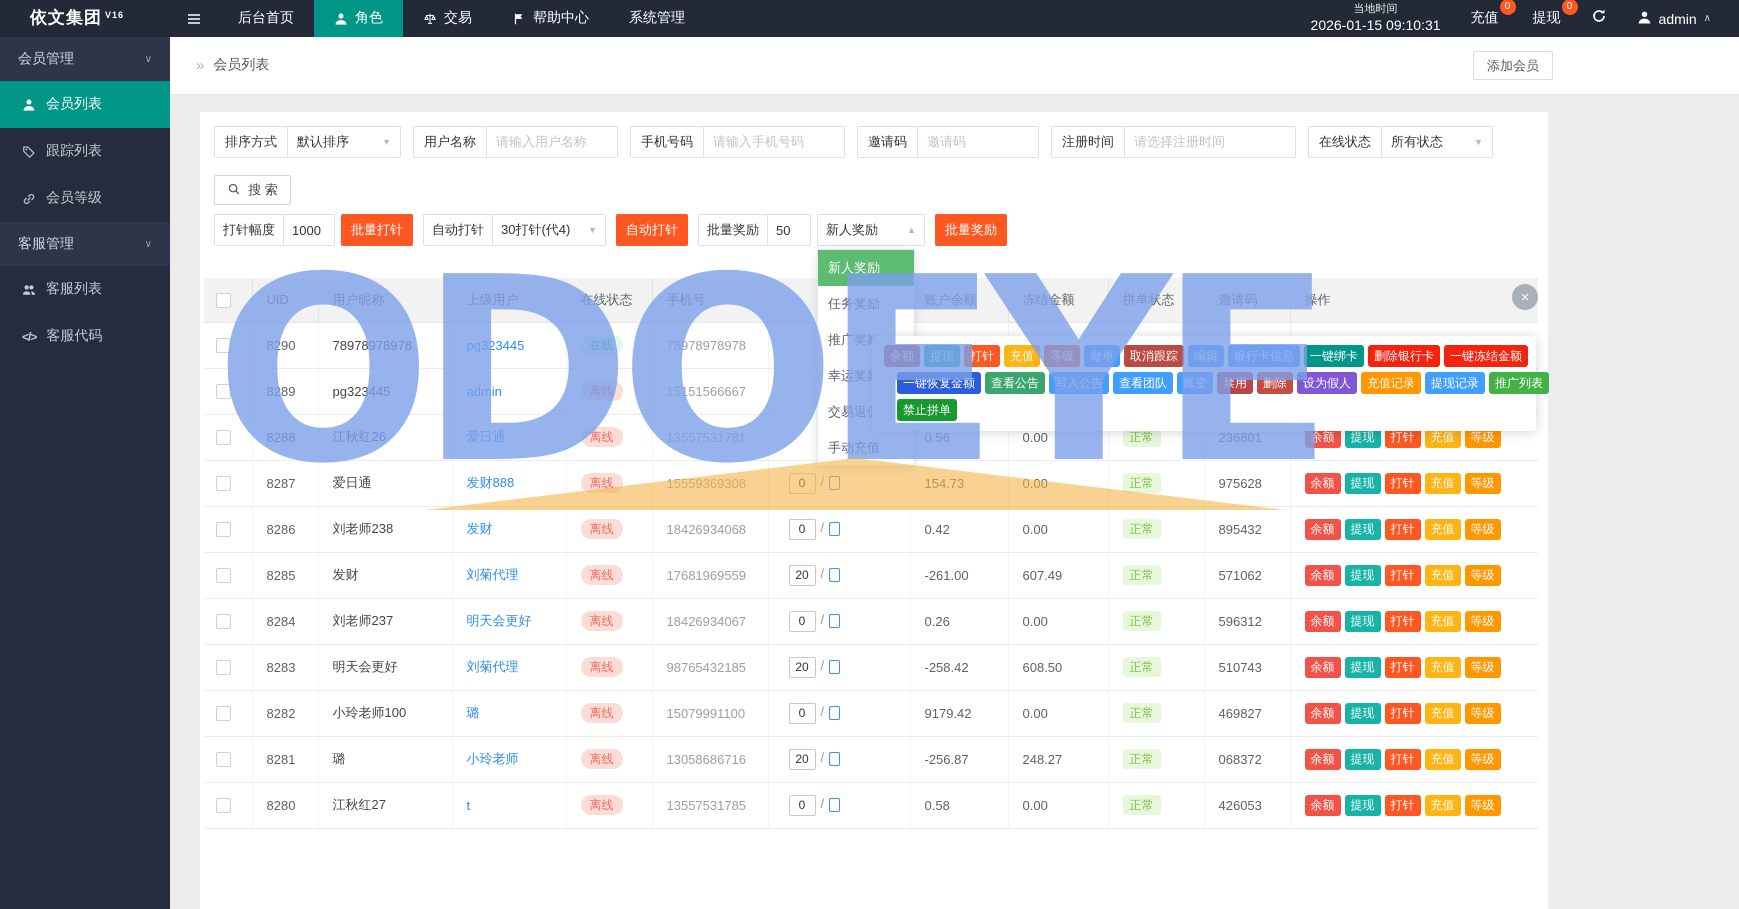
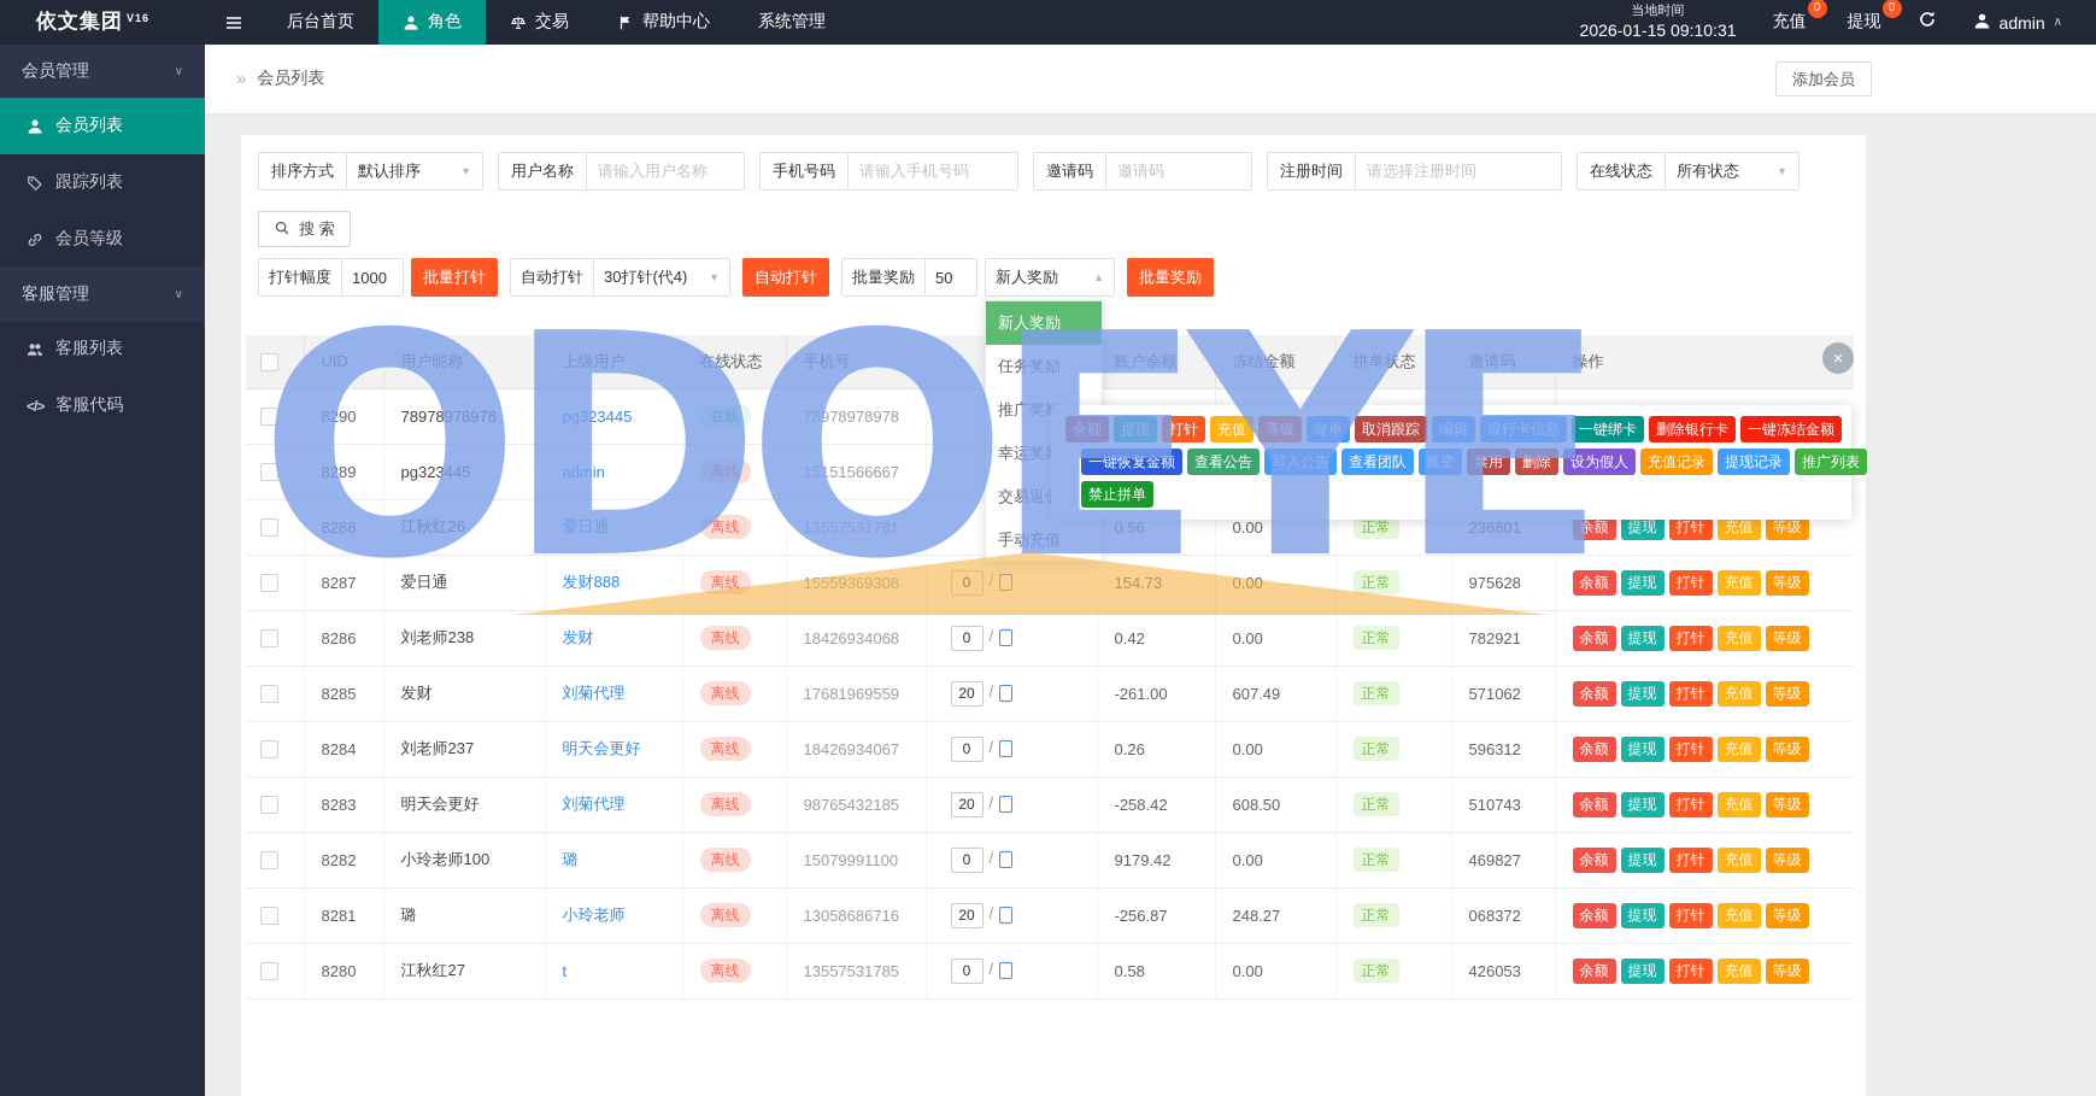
  依文集团
  V16
  后台首页
  角色
  交易
  帮助中心
  系统管理
  当地时间
  2026-01-15 09:10:31
  充值
  0
  提现
  0
  admin
  ∧
  会员管理
  ∨
  会员列表
  跟踪列表
  会员等级
  客服管理
  ∨
  客服列表
  </>
  客服代码
  »
  会员列表
  添加会员
  排序方式
  默认排序
  ▼
  用户名称
  请输入用户名称
  手机号码
  请输入手机号码
  邀请码
  邀请码
  注册时间
  请选择注册时间
  在线状态
  所有状态
  ▼
  搜 索
  打针幅度
  1000
  批量打针
  自动打针
  30打针(代4)
  ▼
  自动打针
  批量奖励
  50
  新人奖励
  ▲
  新人奖励
  任务奖励
  推广奖
  幸运奖
  交易返
  手动充值
  批量奖励
  	UID	用户昵称	上级用户	在线状态	手机号		账户余额	冻结金额	拼单状态	邀请码	操作
  	8290	78978978978	pg323445	在线	78978978978
  	8289	pg323445	admin	离线	15151566667
  	8288	江秋红26	爱日通	离线	13557531781		0.56	0.00	正常	236801	余额 提现 打针 充值 等级
  	8287	爱日通	发财888	离线	15559369308	0 /	154.73	0.00	正常	975628	余额 提现 打针 充值 等级
- 	8286	刘老师238	发财	离线	18426934068	0 /	0.42	0.00	正常	895432	余额 提现 打针 充值 等级
+ 	8286	刘老师238	发财	离线	18426934068	0 /	0.42	0.00	正常	782921	余额 提现 打针 充值 等级
  	8285	发财	刘菊代理	离线	17681969559	20 /	-261.00	607.49	正常	571062	余额 提现 打针 充值 等级
  	8284	刘老师237	明天会更好	离线	18426934067	0 /	0.26	0.00	正常	596312	余额 提现 打针 充值 等级
  	8283	明天会更好	刘菊代理	离线	98765432185	20 /	-258.42	608.50	正常	510743	余额 提现 打针 充值 等级
  	8282	小玲老师100	璐	离线	15079991100	0 /	9179.42	0.00	正常	469827	余额 提现 打针 充值 等级
  	8281	璐	小玲老师	离线	13058686716	20 /	-256.87	248.27	正常	068372	余额 提现 打针 充值 等级
  	8280	江秋红27	t	离线	13557531785	0 /	0.58	0.00	正常	426053	余额 提现 打针 充值 等级
  余额 提现 打针 充值 等级 做单 取消跟踪 编辑 银行卡信息 一键绑卡 删除银行卡 一键冻结金额
  一键恢复金额 查看公告 写入公告 查看团队 账变 禁用 删除 设为假人 充值记录 提现记录 推广列表
  禁止拼单
  ×
  ODOEYE
